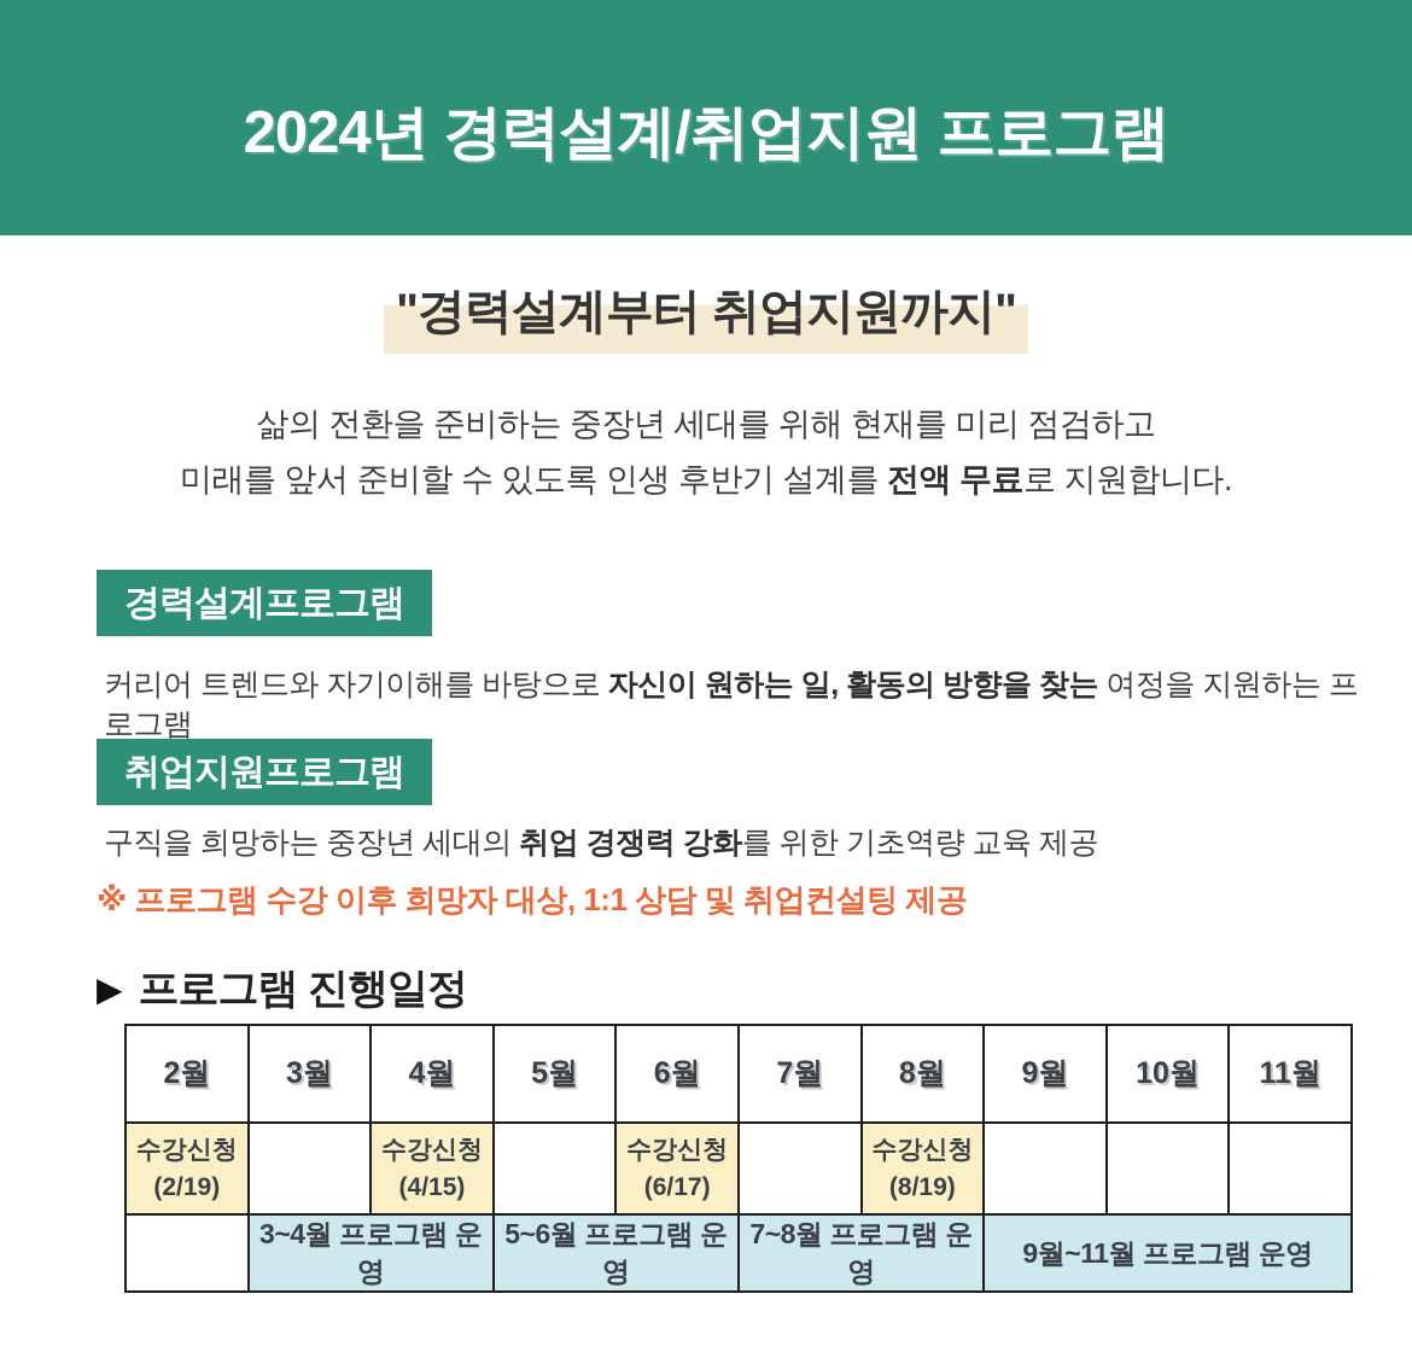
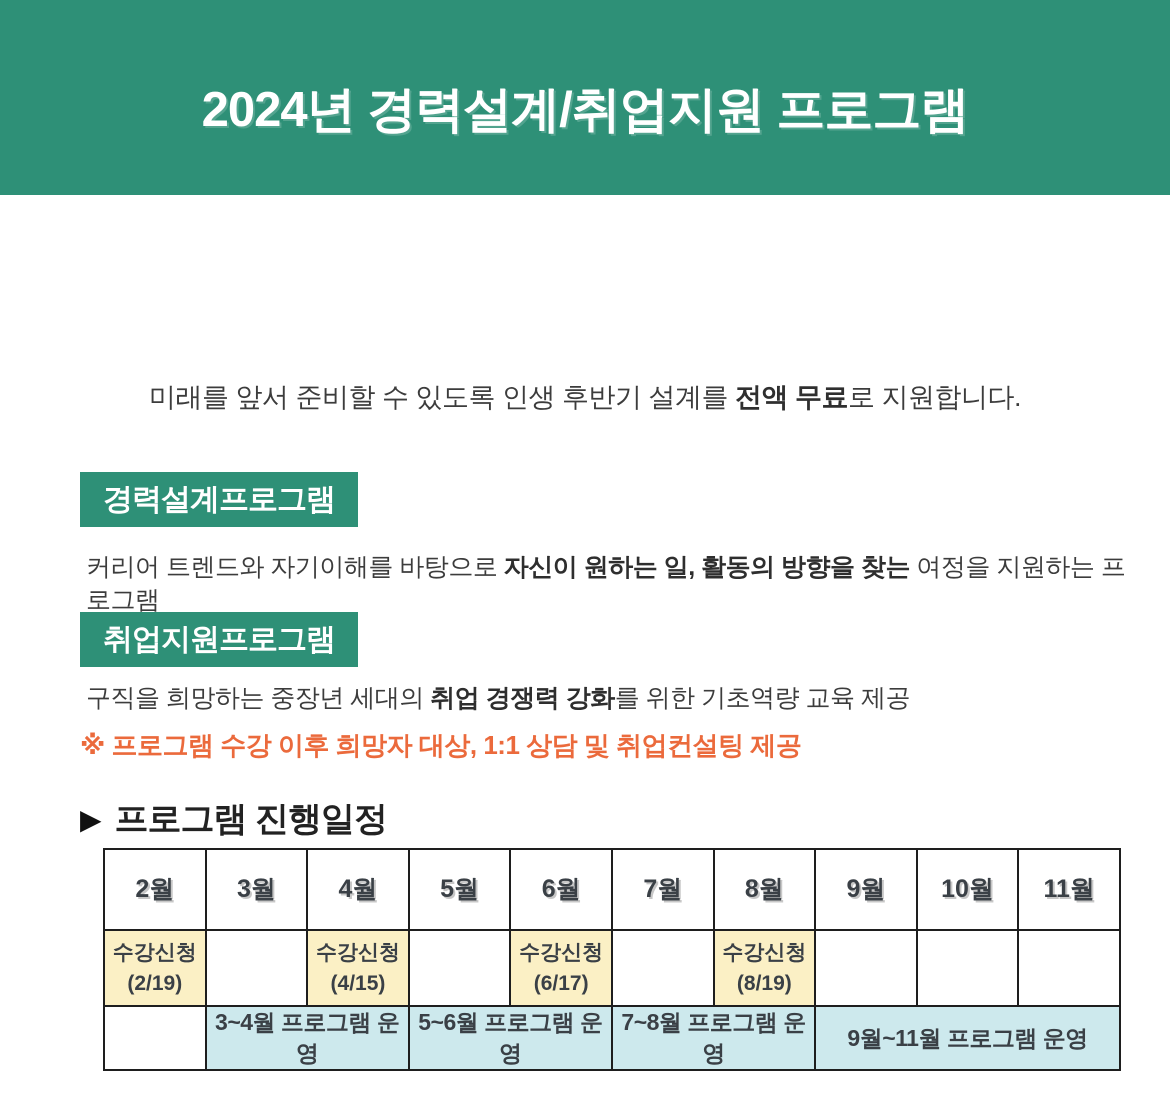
  2024년 경력설계/취업지원 프로그램
- "경력설계부터 취업지원까지"
- 삶의 전환을 준비하는 중장년 세대를 위해 현재를 미리 점검하고
  미래를 앞서 준비할 수 있도록 인생 후반기 설계를 전액 무료로 지원합니다.
  경력설계프로그램
  커리어 트렌드와 자기이해를 바탕으로 자신이 원하는 일, 활동의 방향을 찾는 여정을 지원하는 프로그램
  취업지원프로그램
  구직을 희망하는 중장년 세대의 취업 경쟁력 강화를 위한 기초역량 교육 제공
  ※ 프로그램 수강 이후 희망자 대상, 1:1 상담 및 취업컨설팅 제공
  ▶
  프로그램 진행일정
  2월	3월	4월	5월	6월	7월	8월	9월	10월	11월
  수강신청(2/19)		수강신청(4/15)		수강신청(6/17)		수강신청(8/19)
  	3~4월 프로그램 운영	5~6월 프로그램 운영	7~8월 프로그램 운영	9월~11월 프로그램 운영
